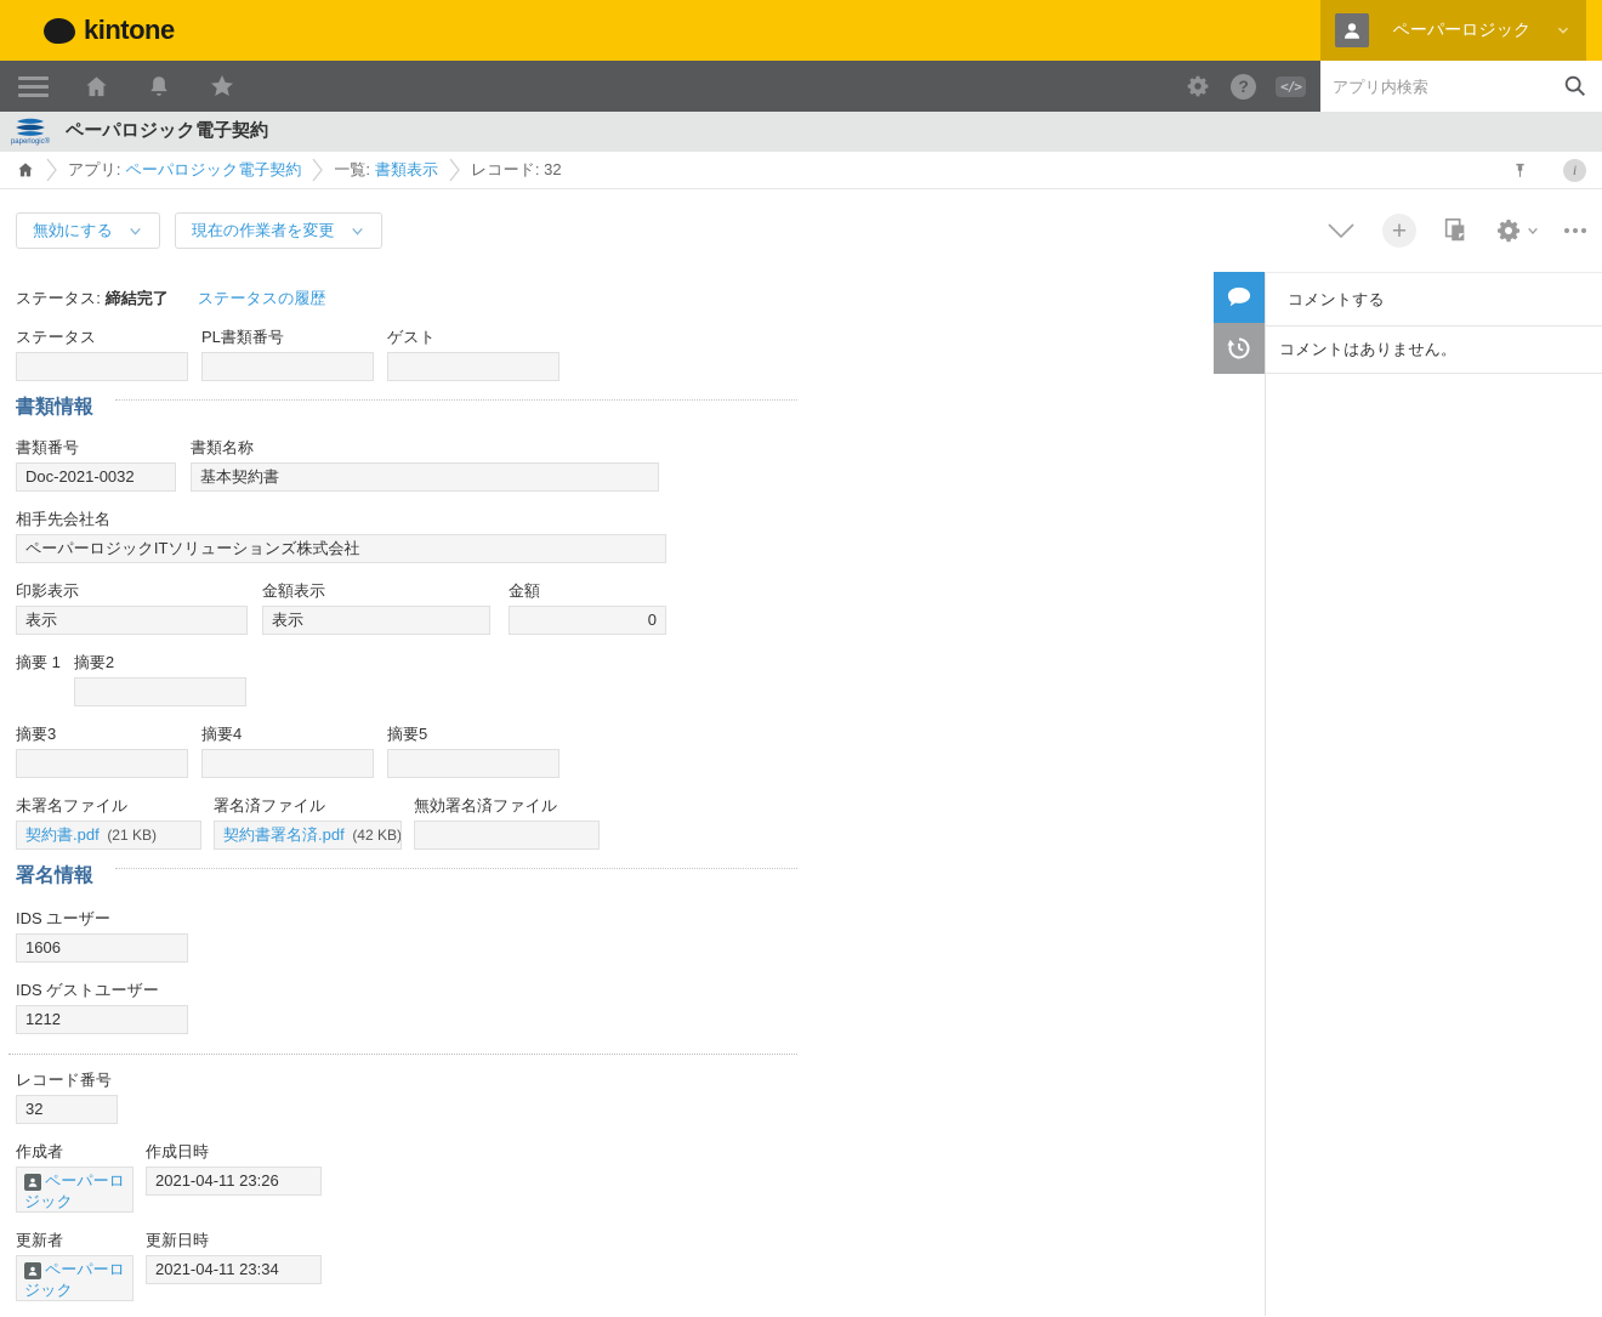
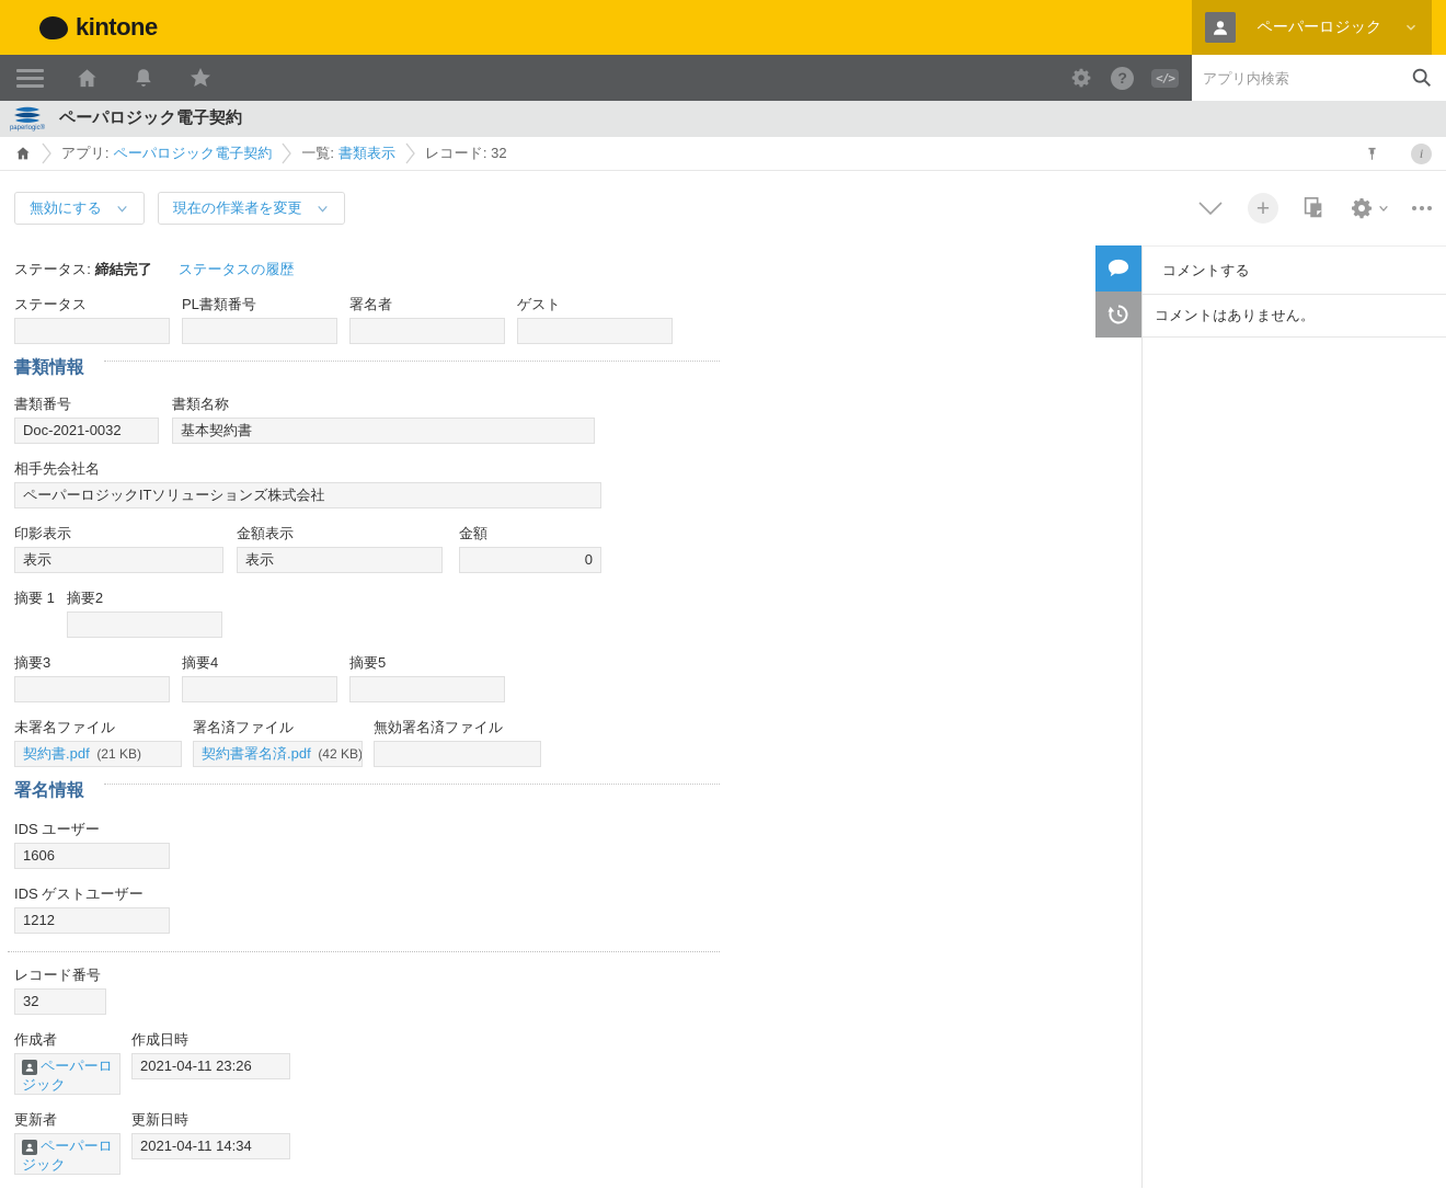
  kintone
  ペーパーロジック
  ?
  </>
  アプリ内検索
  ペーパロジック電子契約
  アプリ:
  ペーパロジック電子契約
  一覧:
  書類表示
  レコード: 32
  i
  無効にする
  現在の作業者を変更
  +
  ステータス:
  締結完了
  ステータスの履歴
  ステータス
  PL書類番号
+ 署名者
  ゲスト
  書類情報
  書類番号
  Doc-2021-0032
  書類名称
  基本契約書
  相手先会社名
  ペーパーロジックITソリューションズ株式会社
  印影表示
  表示
  金額表示
  表示
  金額
  0
  摘要 1
  摘要2
  摘要3
  摘要4
  摘要5
  未署名ファイル
  契約書.pdf (21 KB)
  署名済ファイル
  契約書署名済.pdf (42 KB)
  無効署名済ファイル
  署名情報
  IDS ユーザー
  1606
  IDS ゲストユーザー
  1212
  レコード番号
  32
  作成者
  ペーパーロジック
  作成日時
  2021-04-11 23:26
  更新者
  ペーパーロジック
  更新日時
- 2021-04-11 23:34
+ 2021-04-11 14:34
  コメントする
  コメントはありません。
